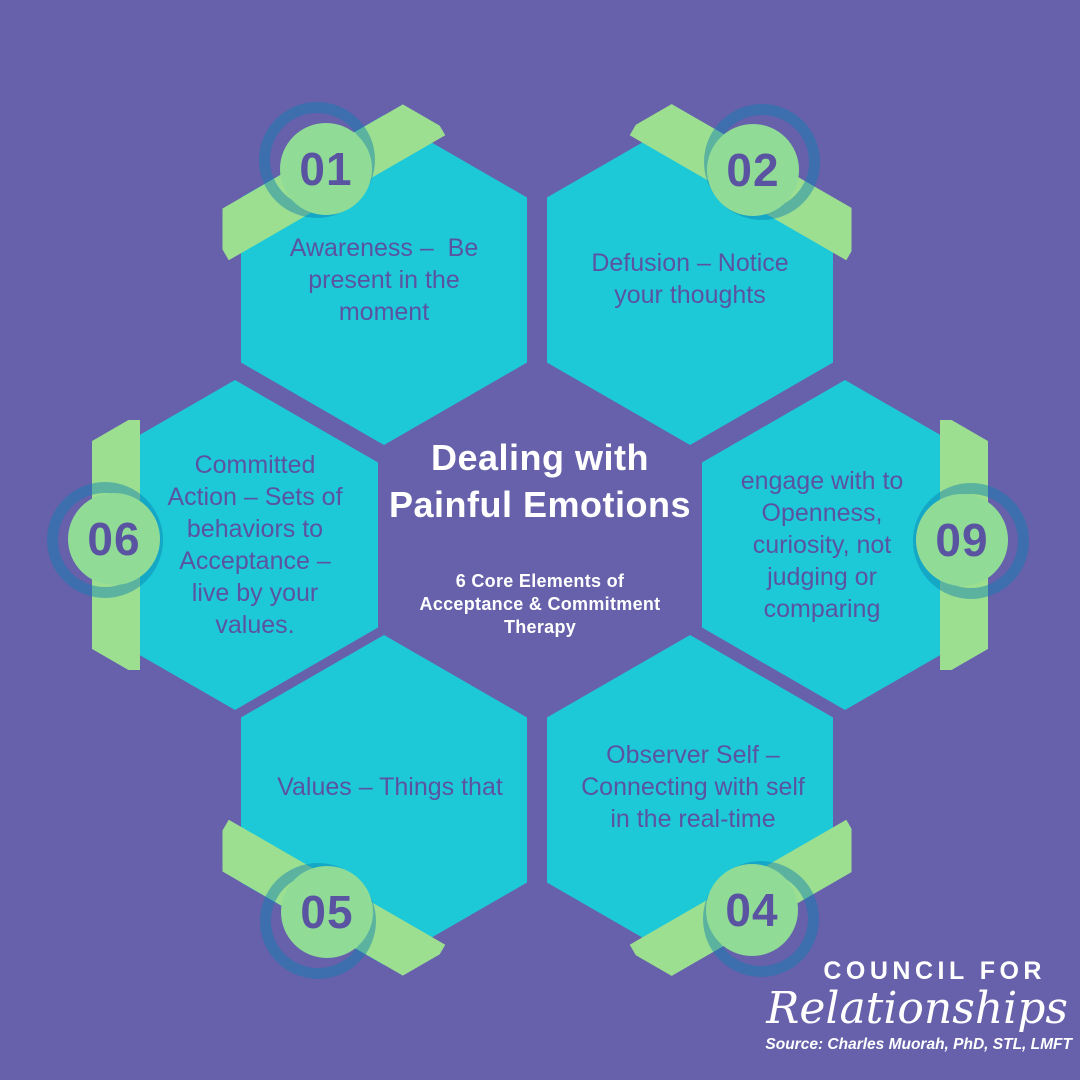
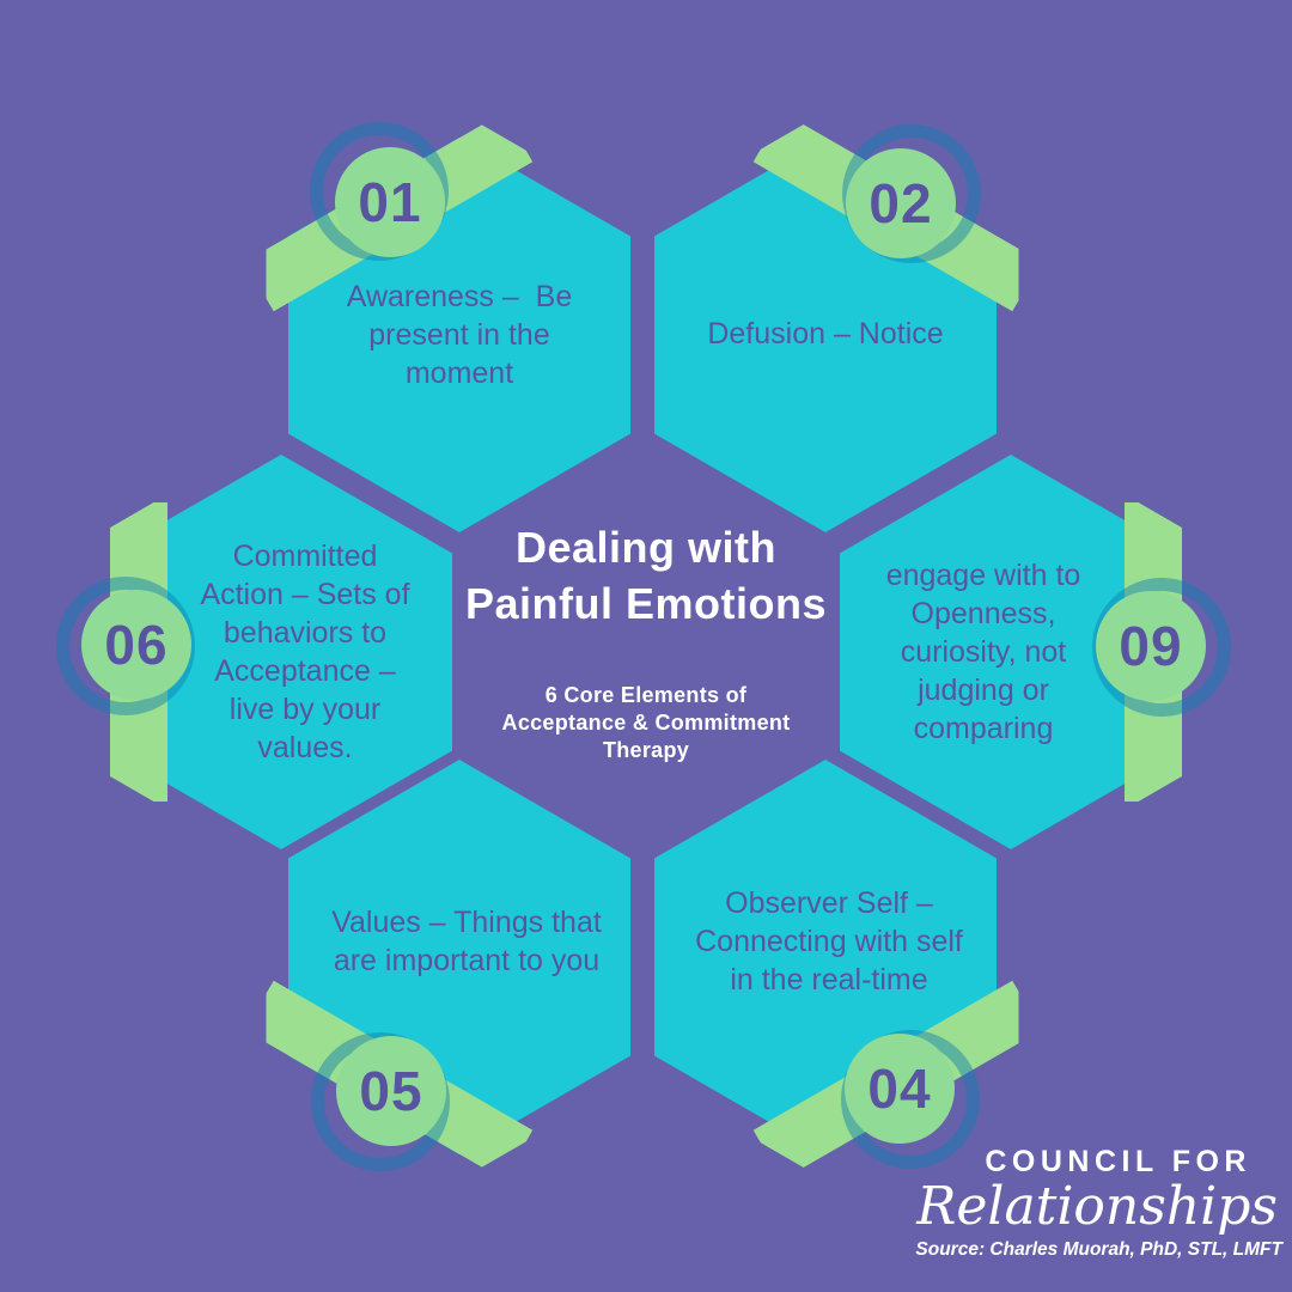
  01
  Awareness – Be
  present in the
  moment
  02
  Defusion – Notice
- your thoughts
  09
  engage with to
  Openness,
  curiosity, not
  judging or
  comparing
  04
  Observer Self –
  Connecting with self
  in the real-time
  05
  Values – Things that
+ are important to you
  06
  Committed
  Action – Sets of
  behaviors to
  Acceptance –
  live by your
  values.
  Dealing with
  Painful Emotions
  6 Core Elements of
  Acceptance & Commitment
  Therapy
  COUNCIL FOR
  Relationships
  Source: Charles Muorah, PhD, STL, LMFT
